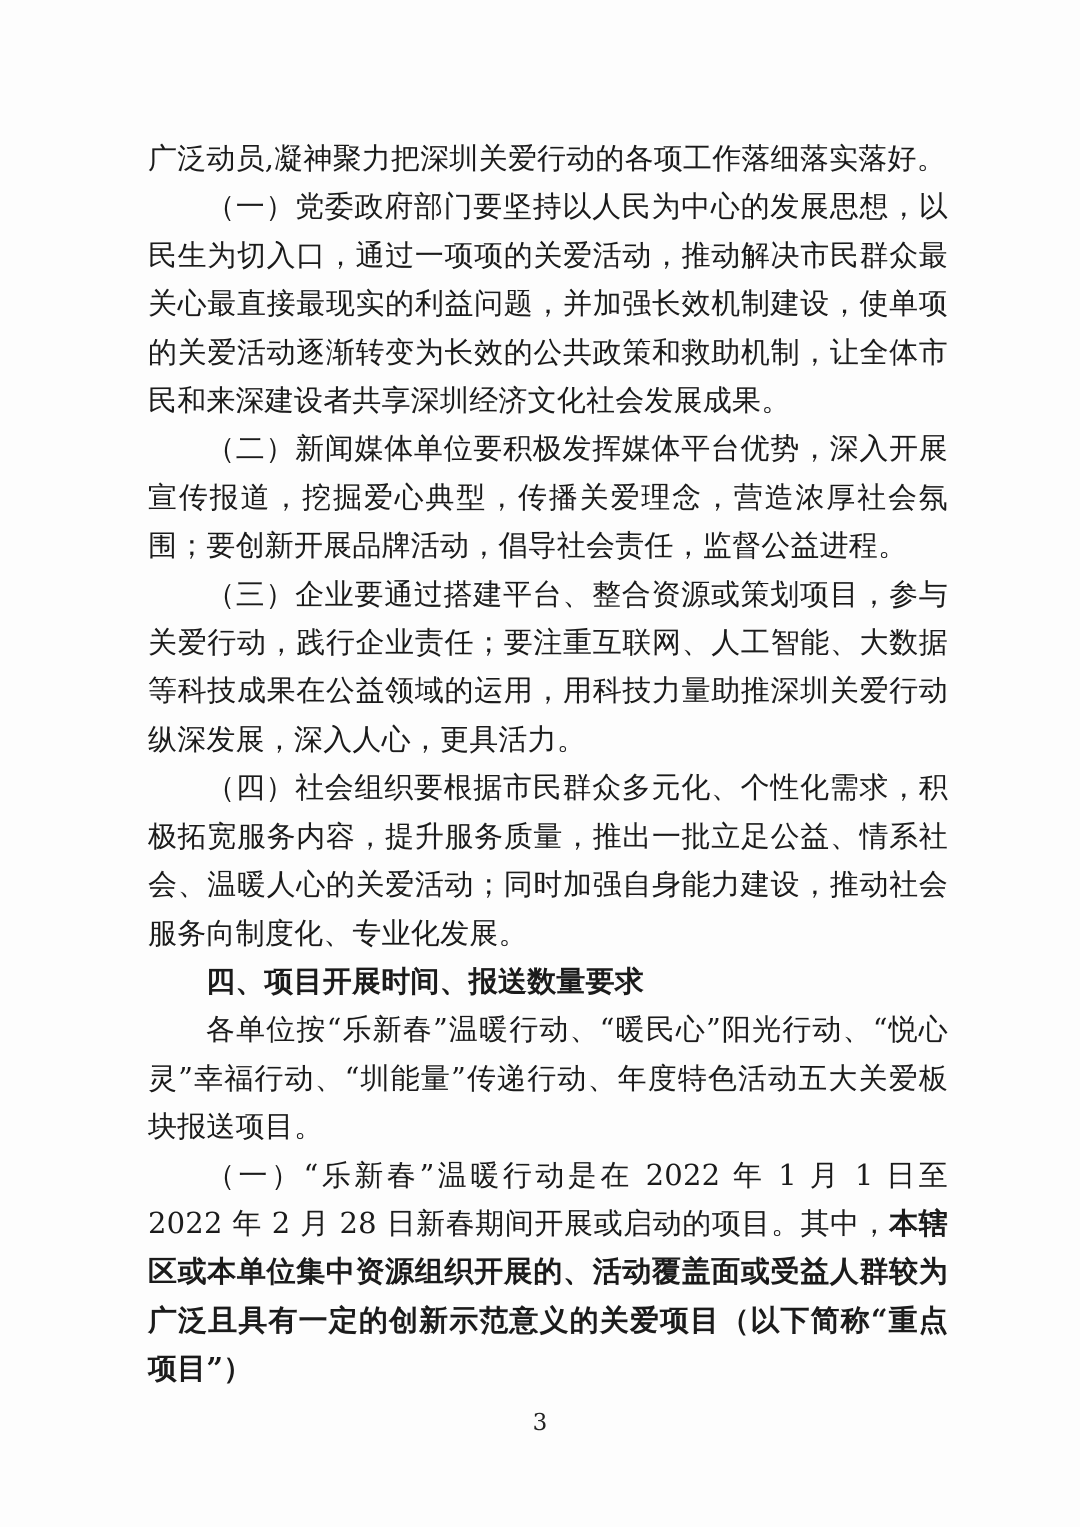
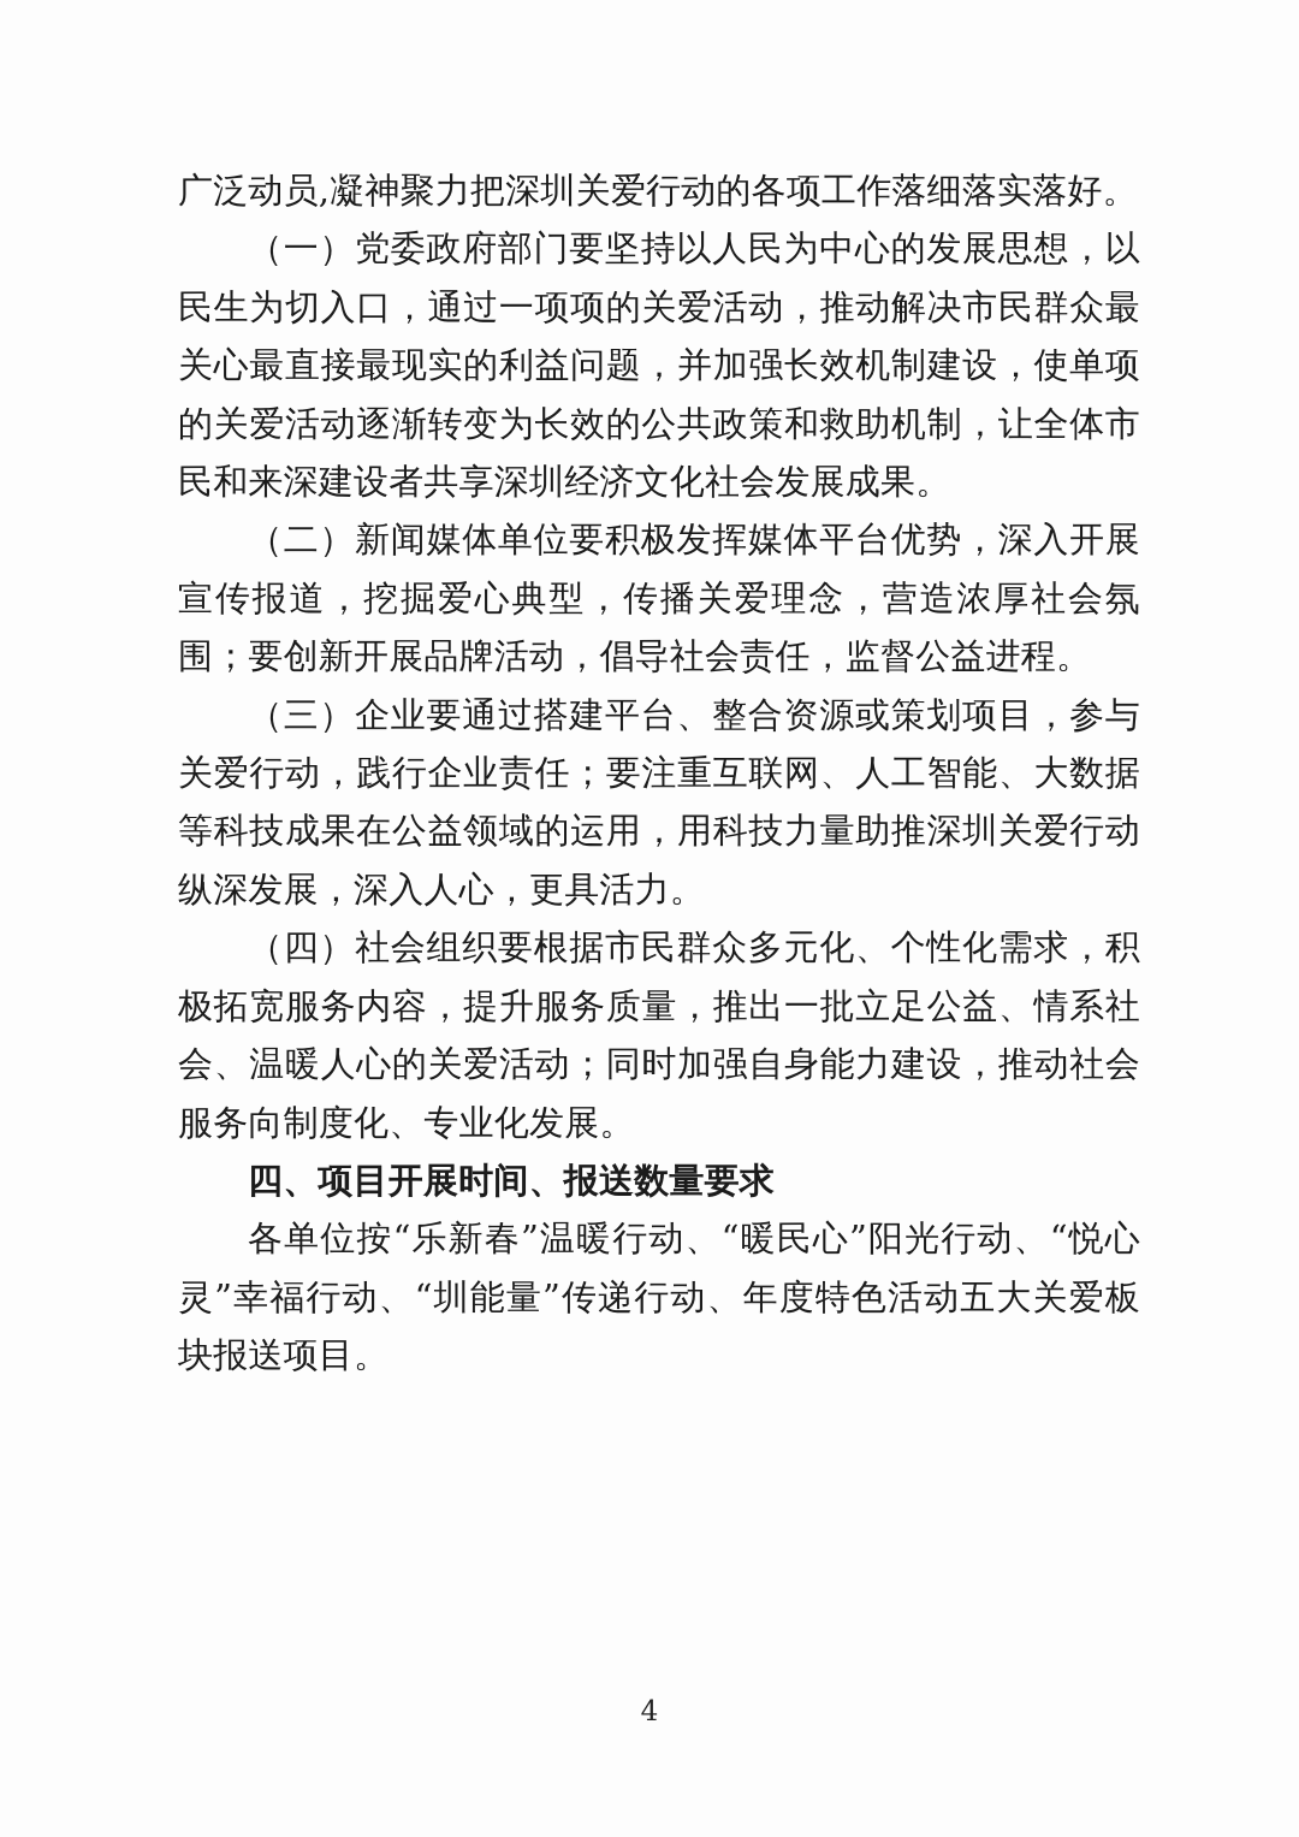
  广泛动员,凝神聚力把深圳关爱行动的各项工作落细落实落好。
  （一）党委政府部门要坚持以人民为中心的发展思想，以民生为切入口，通过一项项的关爱活动，推动解决市民群众最关心最直接最现实的利益问题，并加强长效机制建设，使单项的关爱活动逐渐转变为长效的公共政策和救助机制，让全体市民和来深建设者共享深圳经济文化社会发展成果。
  （二）新闻媒体单位要积极发挥媒体平台优势，深入开展宣传报道，挖掘爱心典型，传播关爱理念，营造浓厚社会氛围；要创新开展品牌活动，倡导社会责任，监督公益进程。
  （三）企业要通过搭建平台、整合资源或策划项目，参与关爱行动，践行企业责任；要注重互联网、人工智能、大数据等科技成果在公益领域的运用，用科技力量助推深圳关爱行动纵深发展，深入人心，更具活力。
  （四）社会组织要根据市民群众多元化、个性化需求，积极拓宽服务内容，提升服务质量，推出一批立足公益、情系社会、温暖人心的关爱活动；同时加强自身能力建设，推动社会服务向制度化、专业化发展。
  四、项目开展时间、报送数量要求
  各单位按“乐新春”温暖行动、“暖民心”阳光行动、“悦心灵”幸福行动、“圳能量”传递行动、年度特色活动五大关爱板块报送项目。
- （一）“乐新春”温暖行动是在 2022 年 1 月 1 日至 2022 年 2 月 28 日新春期间开展或启动的项目。其中，本辖区或本单位集中资源组织开展的、活动覆盖面或受益人群较为广泛且具有一定的创新示范意义的关爱项目（以下简称“重点项目”）
- 3
+ 4
